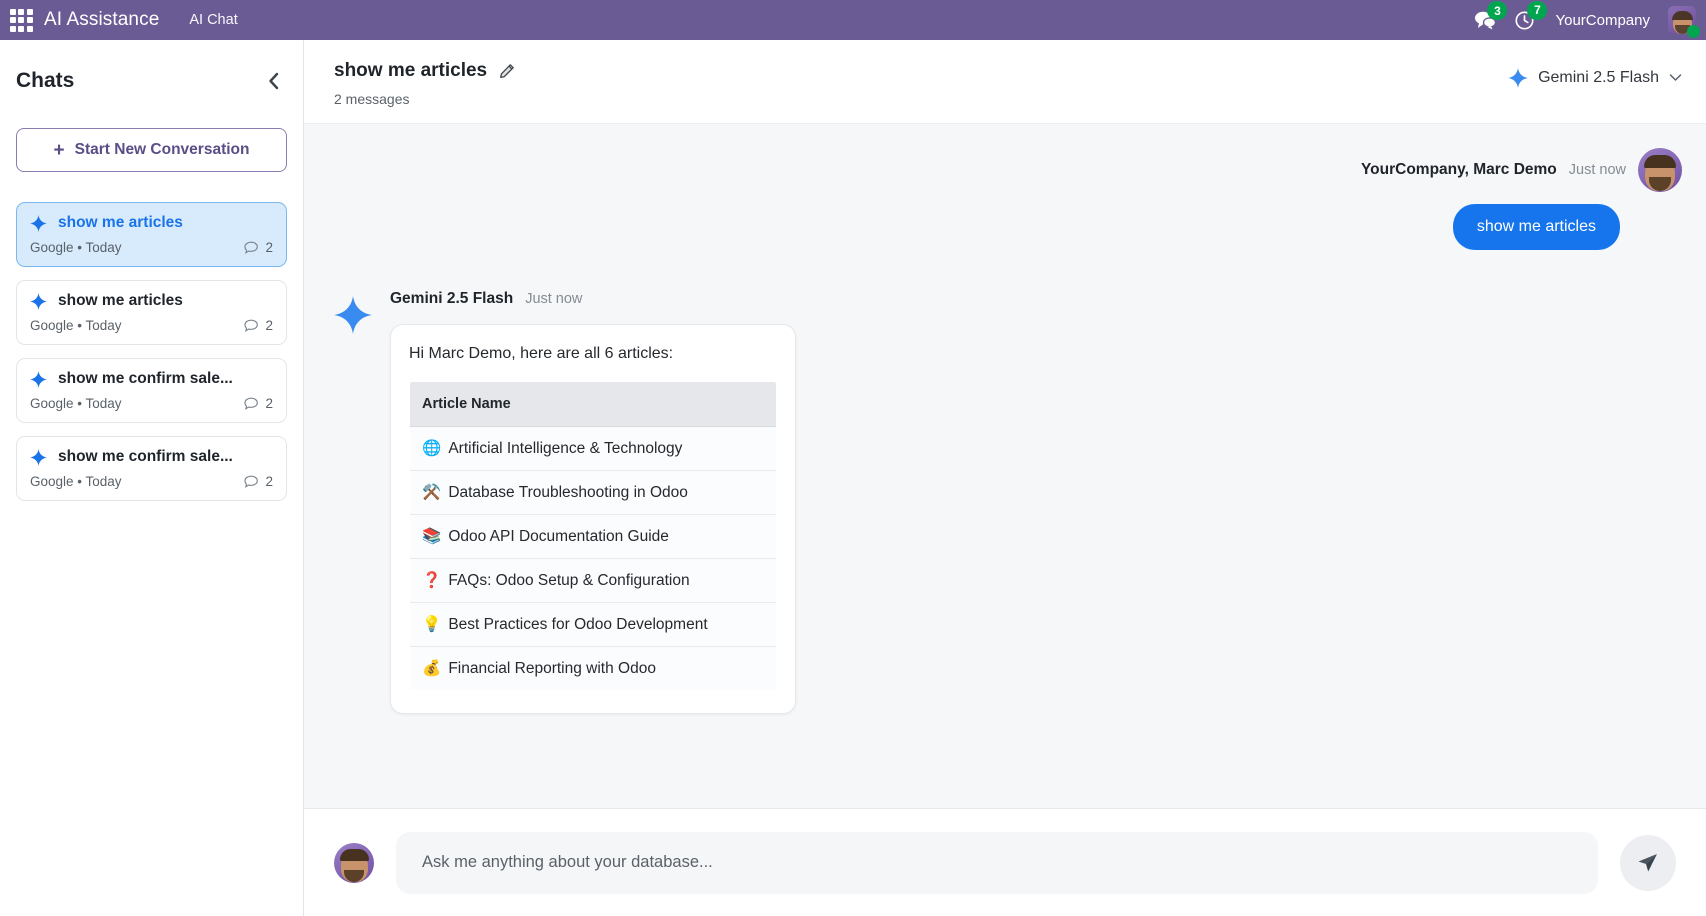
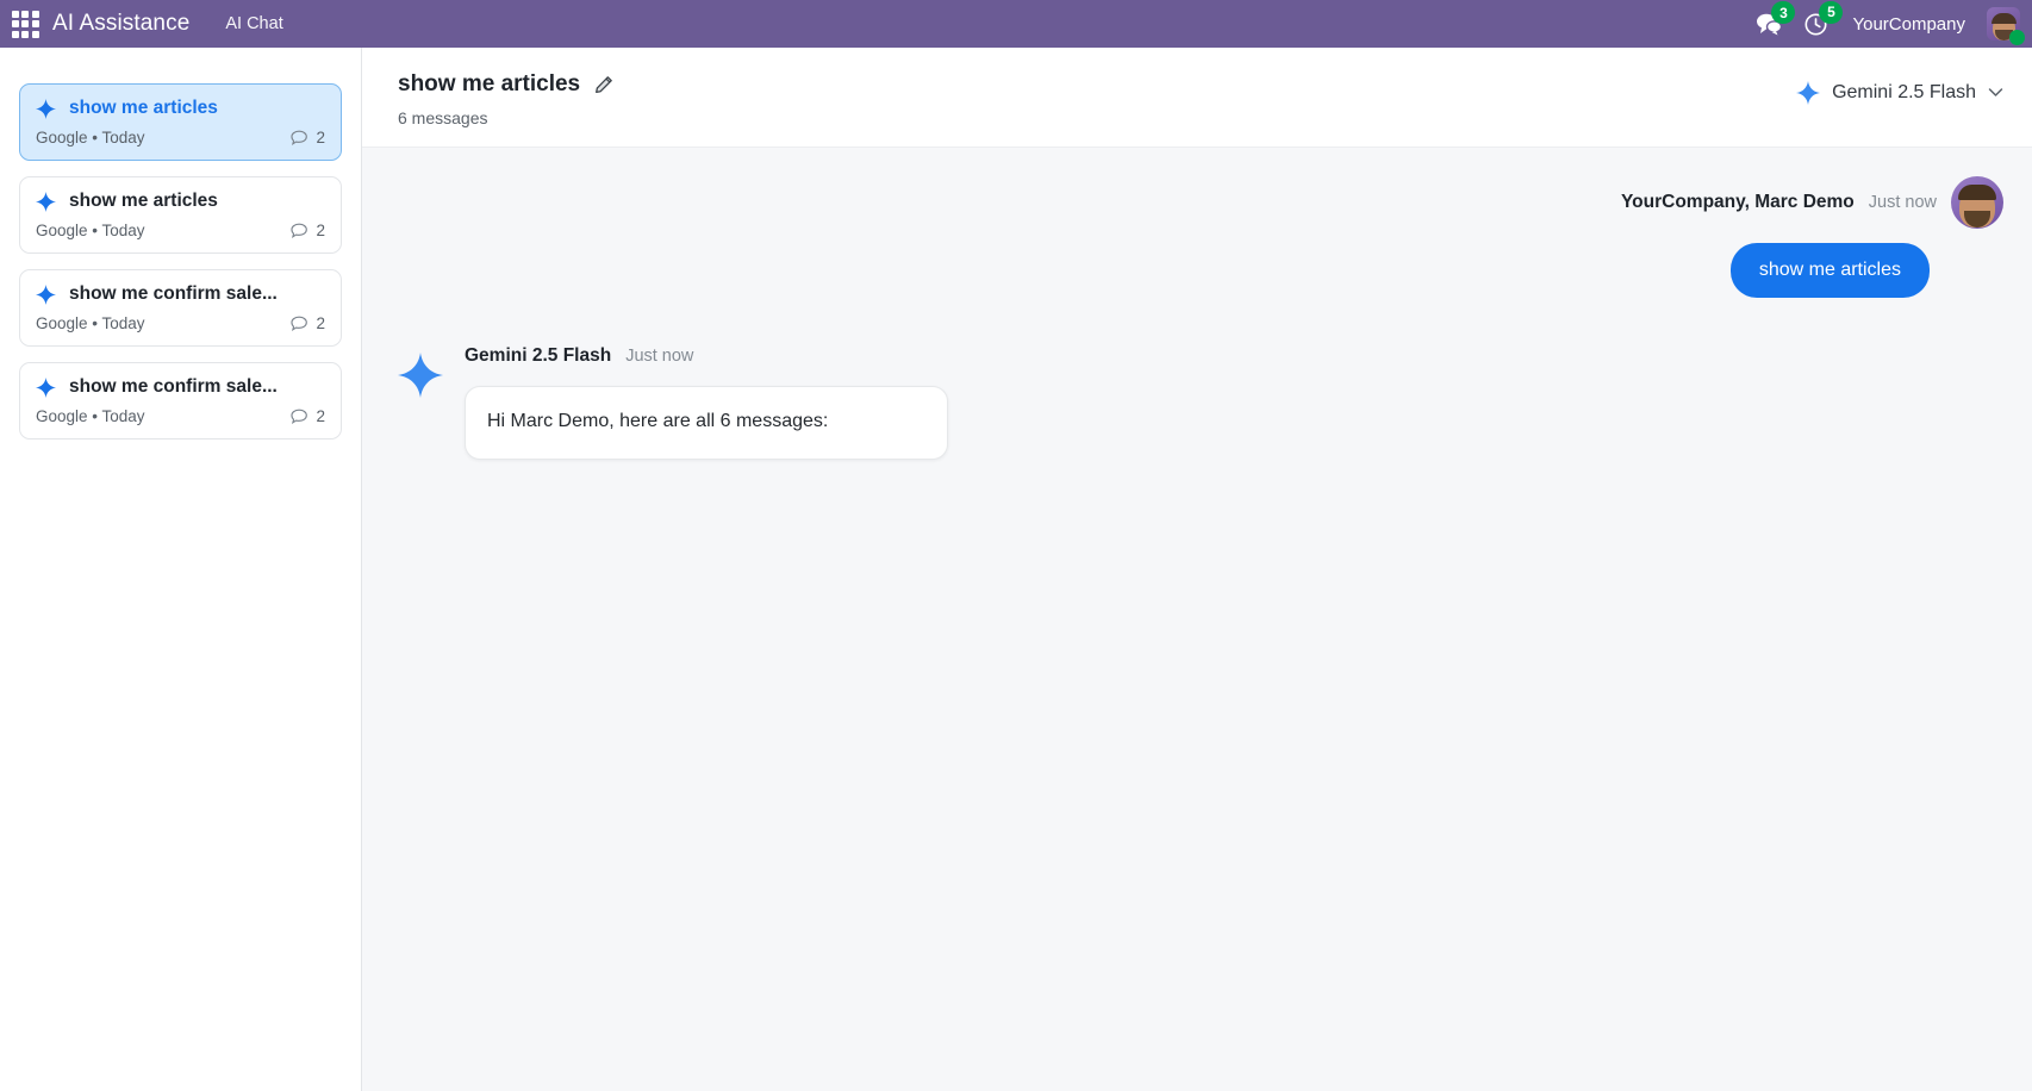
  AI Assistance
  AI Chat
  3
- 7
+ 5
  YourCompany
- Chats
- +
- Start New Conversation
  show me articles
  Google • Today
  2
  show me articles
  Google • Today
  2
  show me confirm sale...
  Google • Today
  2
  show me confirm sale...
  Google • Today
  2
  show me articles
- 2 messages
+ 6 messages
  Gemini 2.5 Flash
  YourCompany, Marc Demo
  Just now
  show me articles
  Gemini 2.5 Flash
  Just now
- Hi Marc Demo, here are all 6 articles:
+ Hi Marc Demo, here are all 6 messages:
- Article Name
- 🌐 Artificial Intelligence & Technology
- ⚒️ Database Troubleshooting in Odoo
- 📚 Odoo API Documentation Guide
- ❓ FAQs: Odoo Setup & Configuration
- 💡 Best Practices for Odoo Development
- 💰 Financial Reporting with Odoo
- Ask me anything about your database...
